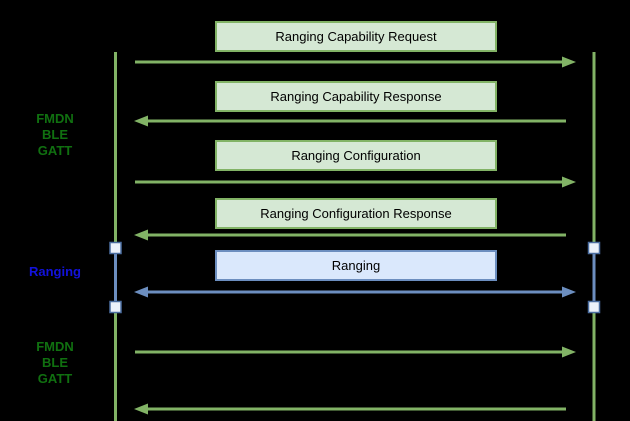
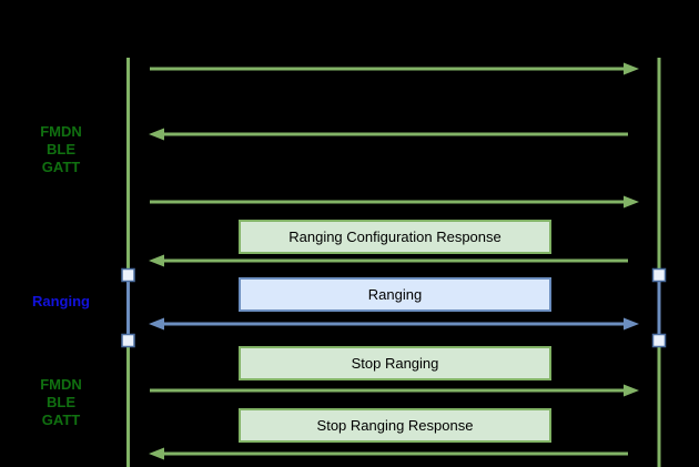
- Ranging Capability Request
- Ranging Capability Response
- Ranging Configuration
  Ranging Configuration Response
  Ranging
+ Stop Ranging
+ Stop Ranging Response
  FMDN
  BLE
  GATT
  Ranging
  FMDN
  BLE
  GATT
